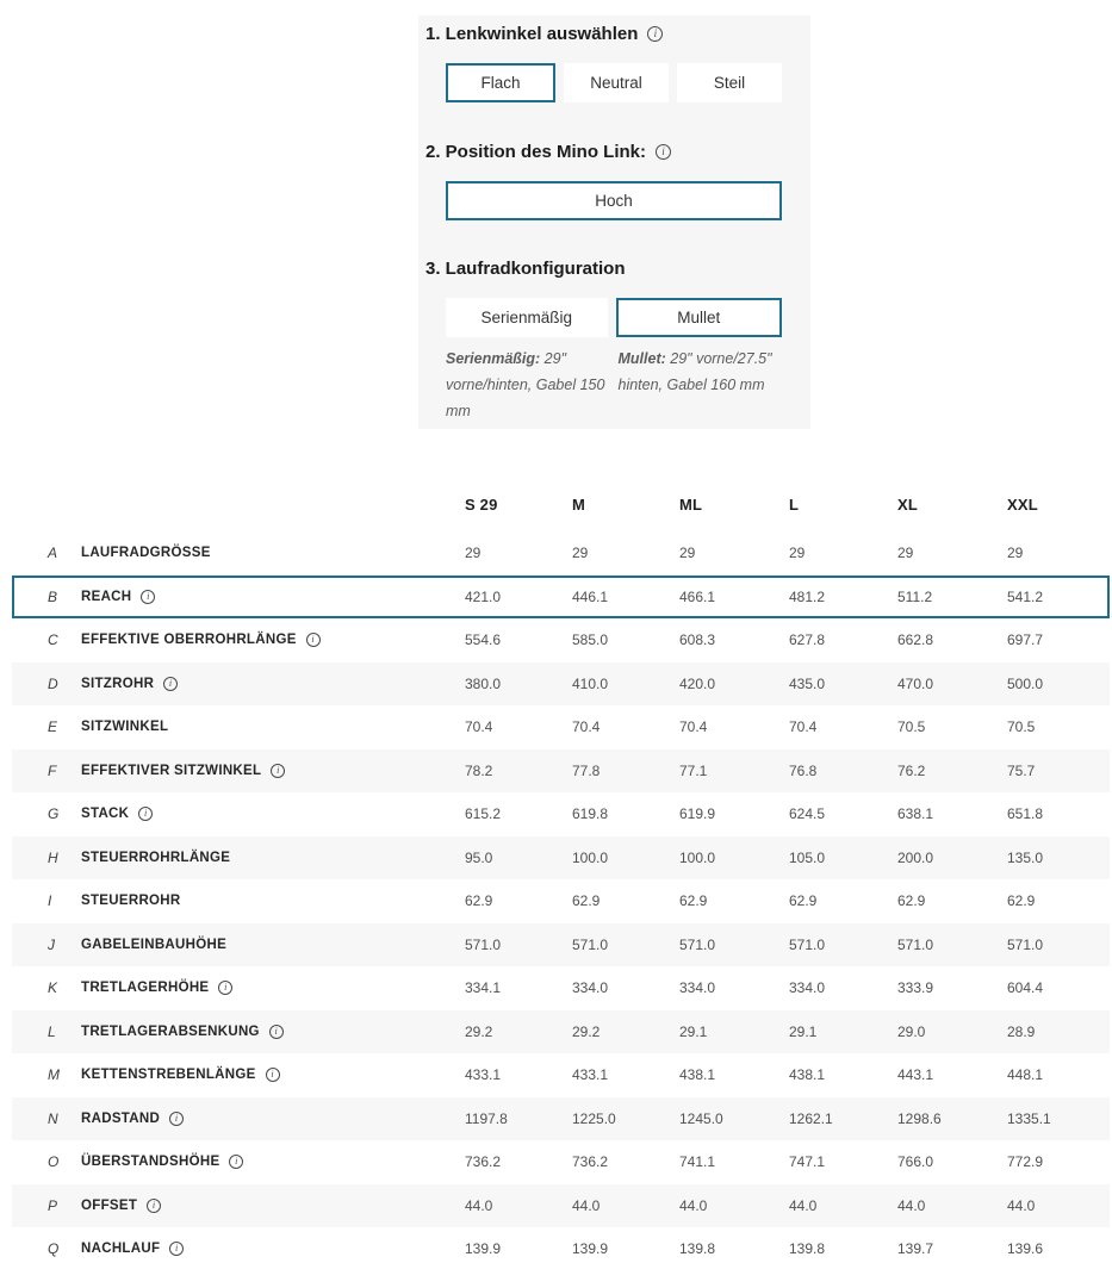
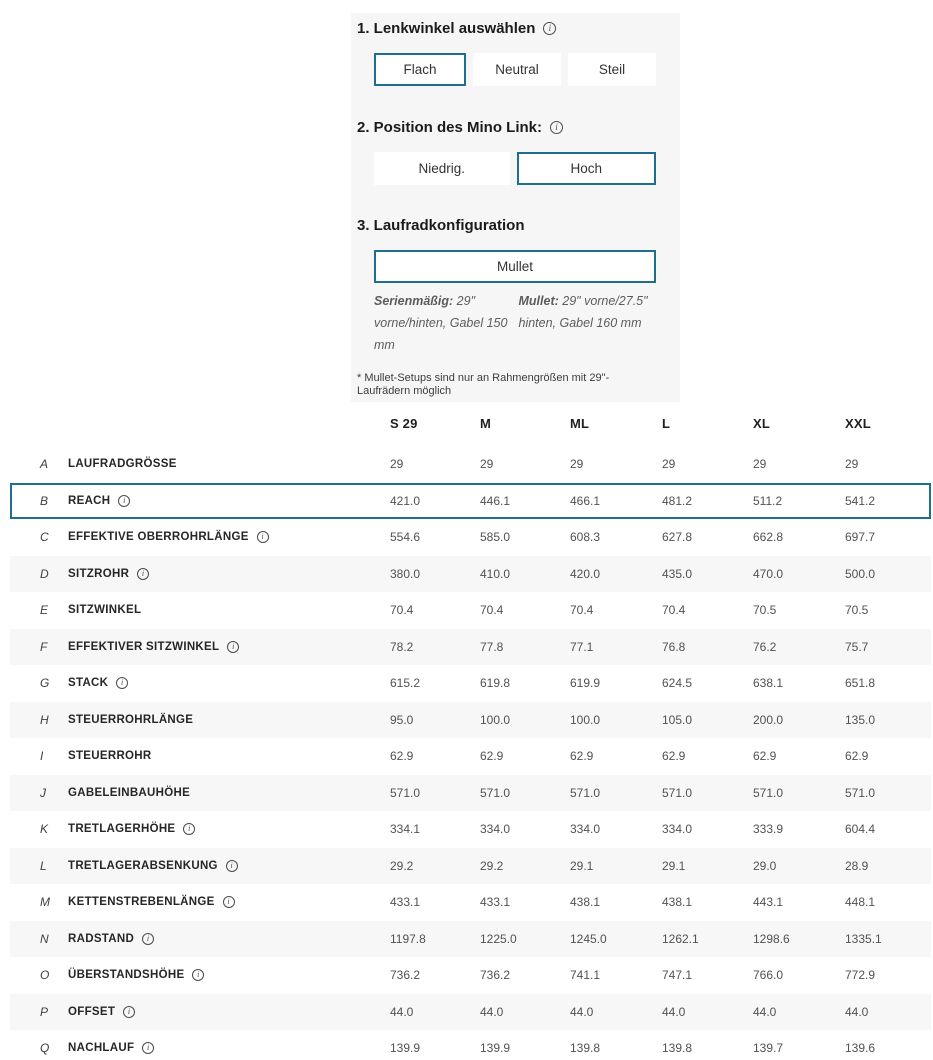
  1. Lenkwinkel auswählen
  i
  Flach
  Neutral
  Steil
  2. Position des Mino Link:
  i
+ Niedrig.
  Hoch
  3. Laufradkonfiguration
- Serienmäßig
  Mullet
  Serienmäßig: 29" vorne/hinten, Gabel 150 mm
  Mullet: 29" vorne/27.5" hinten, Gabel 160 mm
+ * Mullet-Setups sind nur an Rahmengrößen mit 29"-Laufrädern möglich
  S 29
  M
  ML
  L
  XL
  XXL
  A
  LAUFRADGRÖSSE
  29
  29
  29
  29
  29
  29
  B
  REACH
  i
  421.0
  446.1
  466.1
  481.2
  511.2
  541.2
  C
  EFFEKTIVE OBERROHRLÄNGE
  i
  554.6
  585.0
  608.3
  627.8
  662.8
  697.7
  D
  SITZROHR
  i
  380.0
  410.0
  420.0
  435.0
  470.0
  500.0
  E
  SITZWINKEL
  70.4
  70.4
  70.4
  70.4
  70.5
  70.5
  F
  EFFEKTIVER SITZWINKEL
  i
  78.2
  77.8
  77.1
  76.8
  76.2
  75.7
  G
  STACK
  i
  615.2
  619.8
  619.9
  624.5
  638.1
  651.8
  H
  STEUERROHRLÄNGE
  95.0
  100.0
  100.0
  105.0
  200.0
  135.0
  I
  STEUERROHR
  62.9
  62.9
  62.9
  62.9
  62.9
  62.9
  J
  GABELEINBAUHÖHE
  571.0
  571.0
  571.0
  571.0
  571.0
  571.0
  K
  TRETLAGERHÖHE
  i
  334.1
  334.0
  334.0
  334.0
  333.9
  604.4
  L
  TRETLAGERABSENKUNG
  i
  29.2
  29.2
  29.1
  29.1
  29.0
  28.9
  M
  KETTENSTREBENLÄNGE
  i
  433.1
  433.1
  438.1
  438.1
  443.1
  448.1
  N
  RADSTAND
  i
  1197.8
  1225.0
  1245.0
  1262.1
  1298.6
  1335.1
  O
  ÜBERSTANDSHÖHE
  i
  736.2
  736.2
  741.1
  747.1
  766.0
  772.9
  P
  OFFSET
  i
  44.0
  44.0
  44.0
  44.0
  44.0
  44.0
  Q
  NACHLAUF
  i
  139.9
  139.9
  139.8
  139.8
  139.7
  139.6
